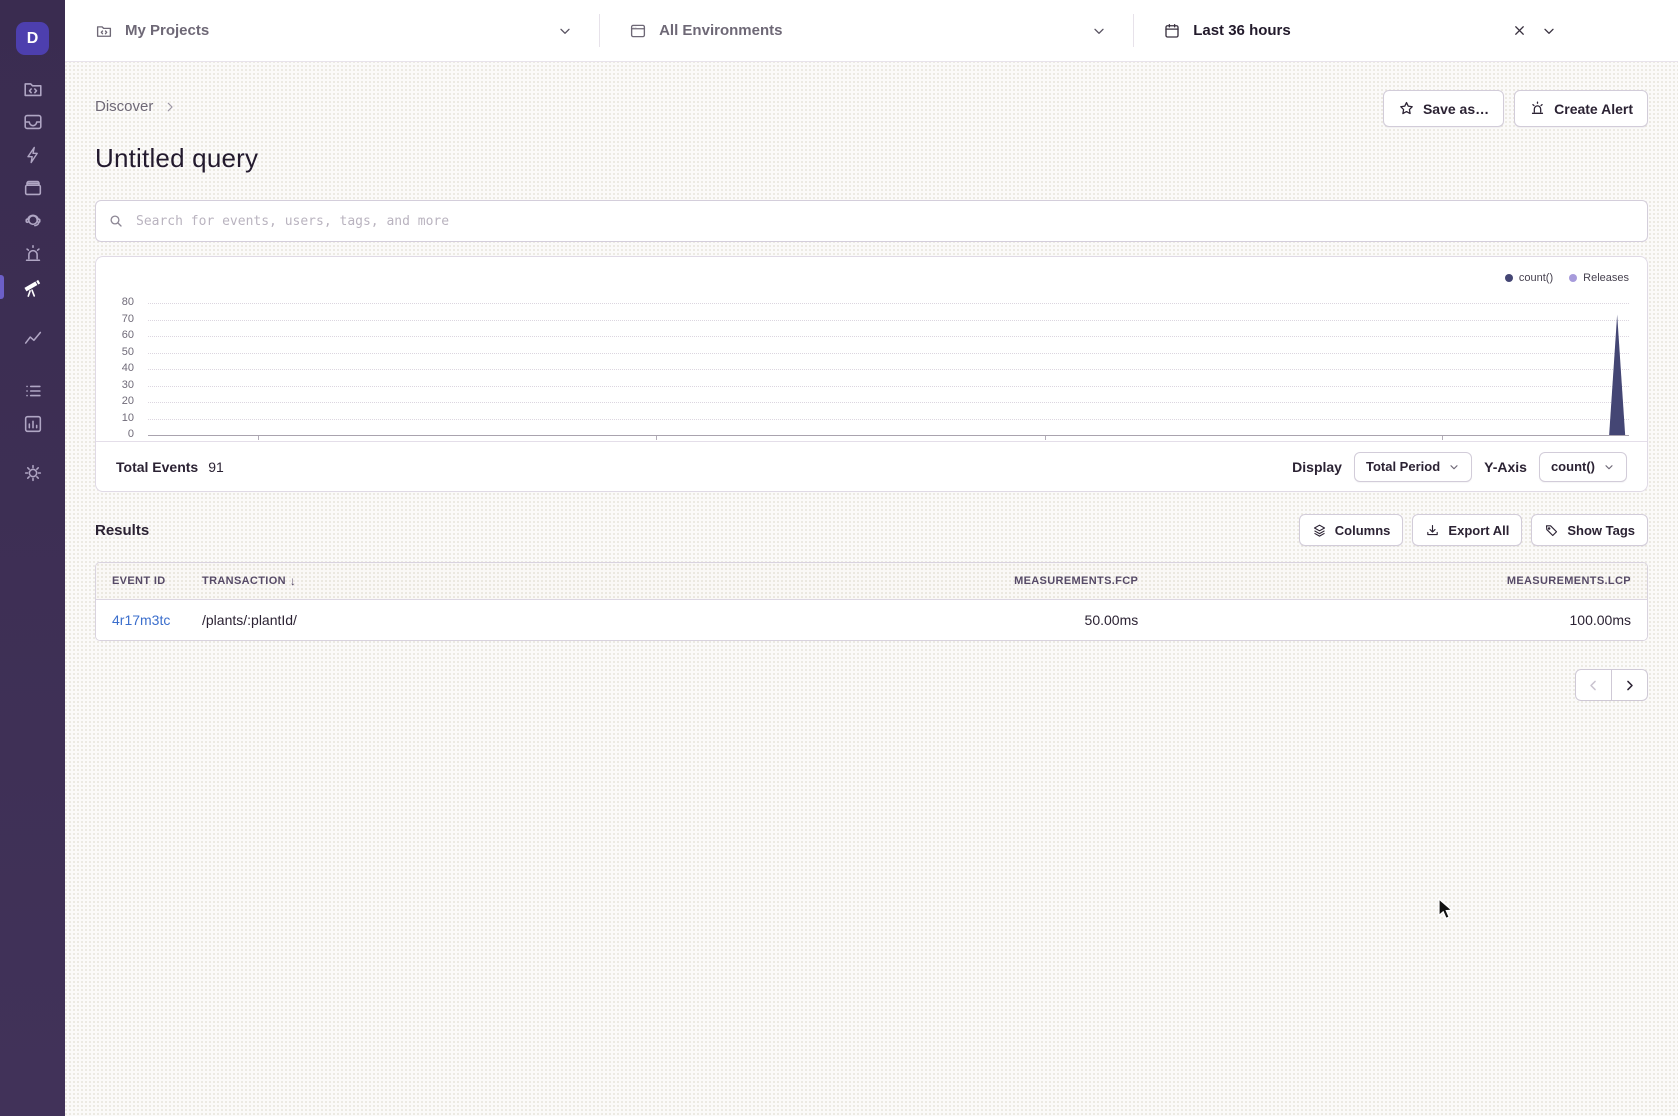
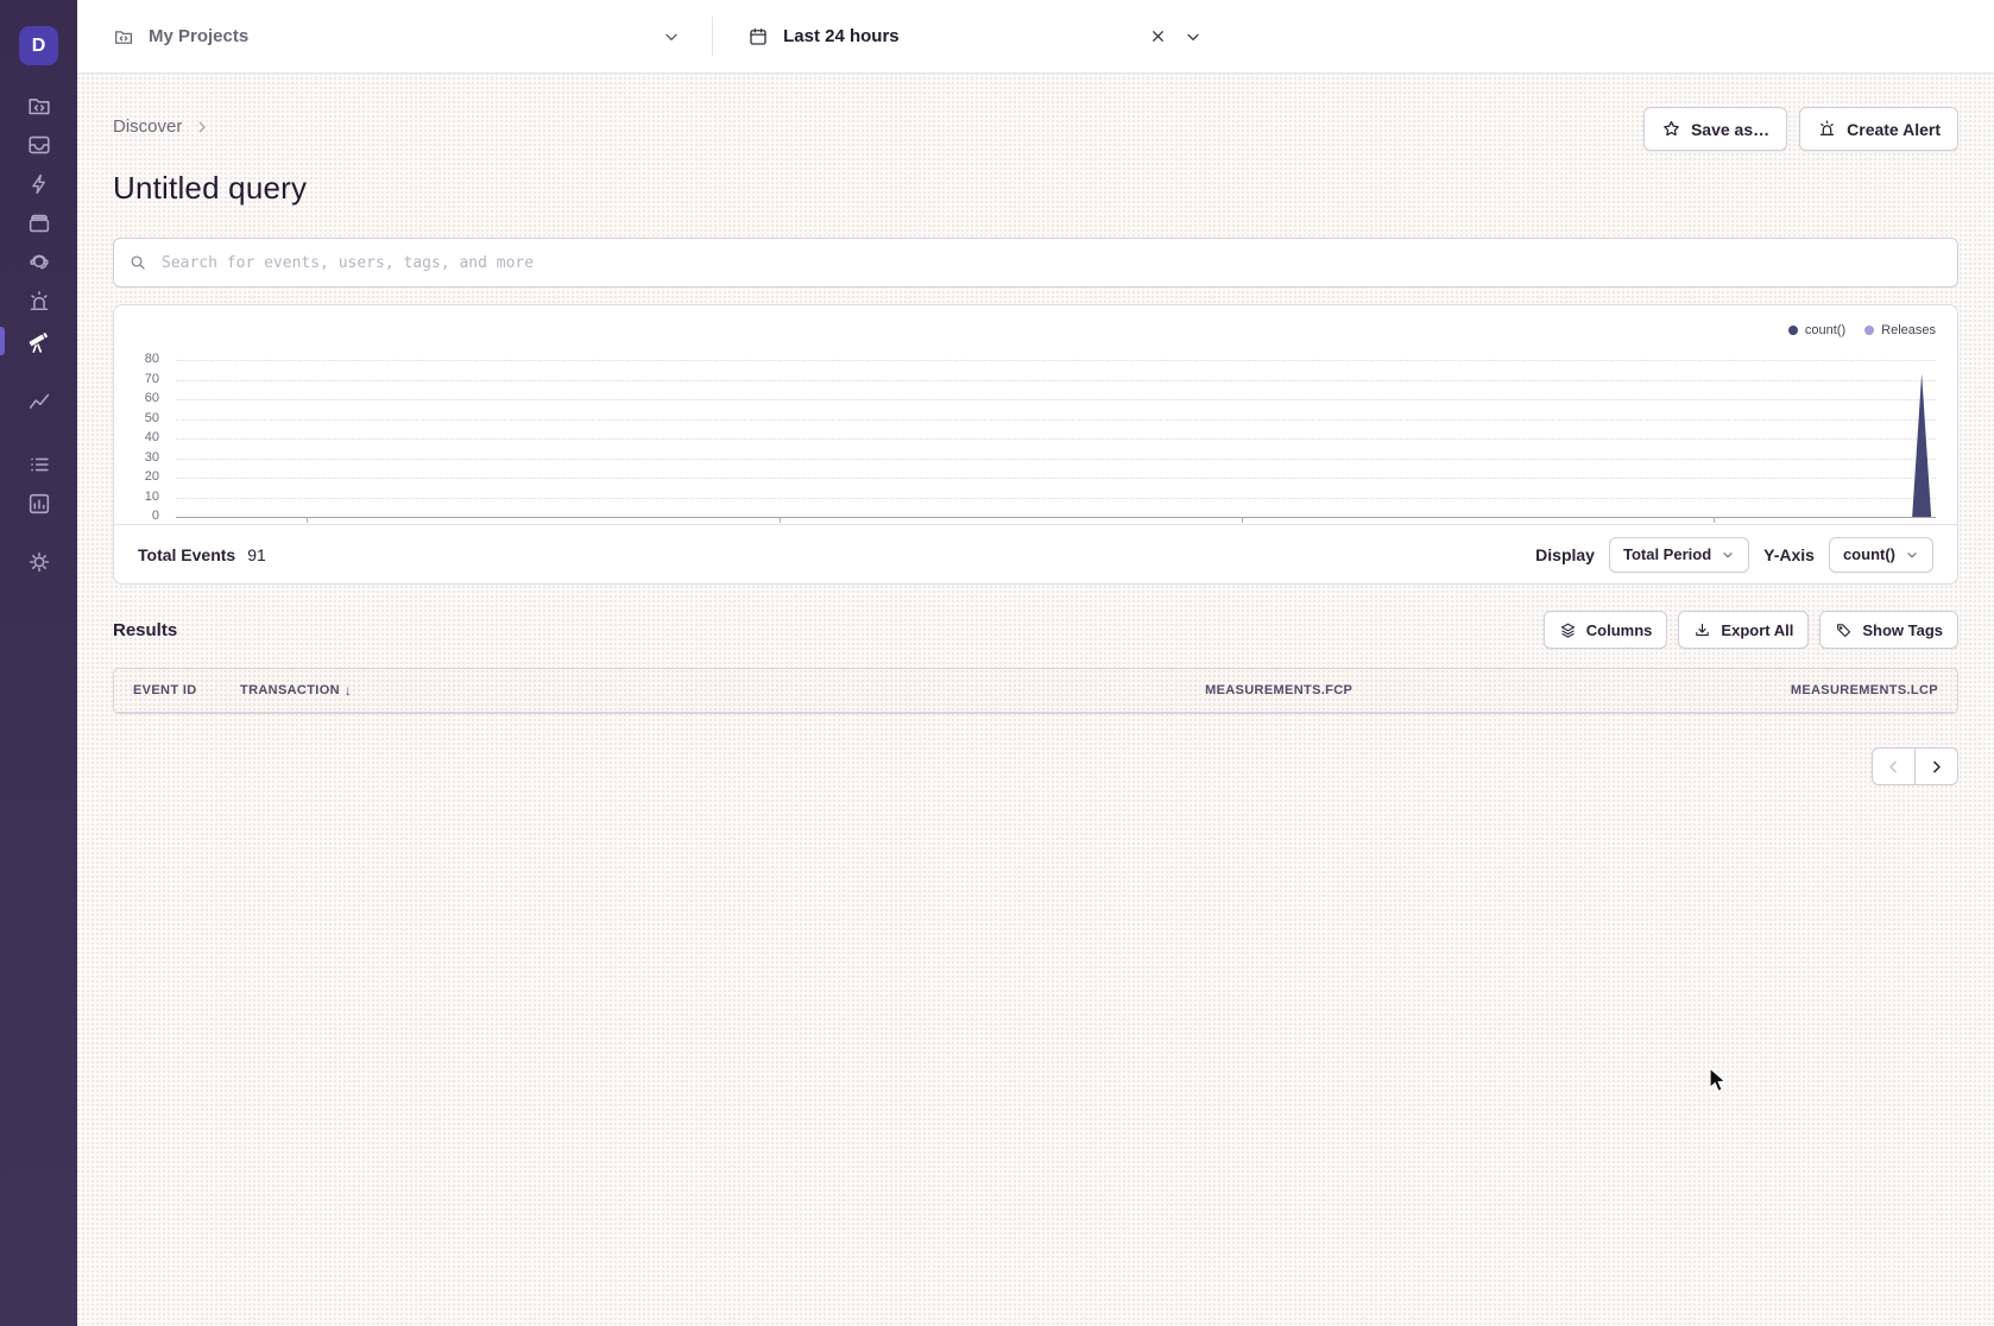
  D
  My Projects
- All Environments
- Last 36 hours
+ Last 24 hours
  Discover
  Save as…
  Create Alert
  Untitled query
  Search for events, users, tags, and more
  count()
  Releases
  80
  70
  60
  50
  40
  30
  20
  10
  0
  Total Events
  91
  Display
  Total Period
  Y-Axis
  count()
  Results
  Columns
  Export All
  Show Tags
  EVENT ID
  TRANSACTION
  ↓
  MEASUREMENTS.FCP
  MEASUREMENTS.LCP
- 4r17m3tc
- /plants/:plantId/
- 50.00ms
- 100.00ms
